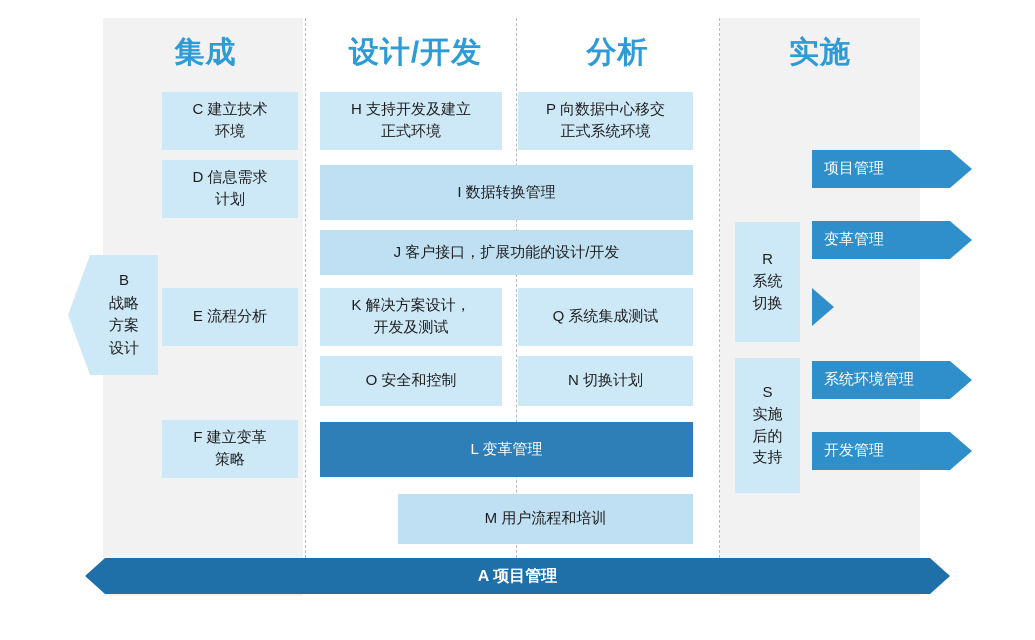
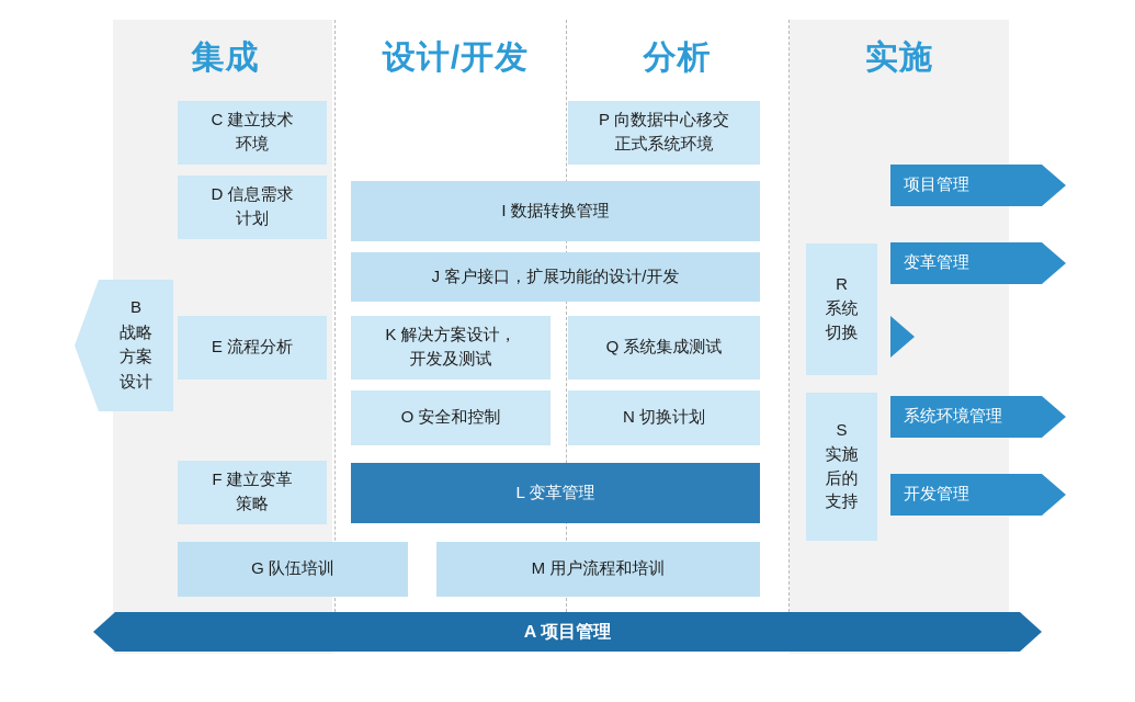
  集成
  设计/开发
  分析
  实施
  B
  战略
  方案
  设计
  C 建立技术
  环境
  D 信息需求
  计划
  E 流程分析
  F 建立变革
  策略
- H 支持开发及建立
- 正式环境
  K 解决方案设计，
  开发及测试
  O 安全和控制
  P 向数据中心移交
  正式系统环境
  Q 系统集成测试
  N 切换计划
  I 数据转换管理
  J 客户接口，扩展功能的设计/开发
  L 变革管理
+ G 队伍培训
  M 用户流程和培训
  R
  系统
  切换
  S
  实施
  后的
  支持
  项目管理
  变革管理
  系统环境管理
  开发管理
  A 项目管理
